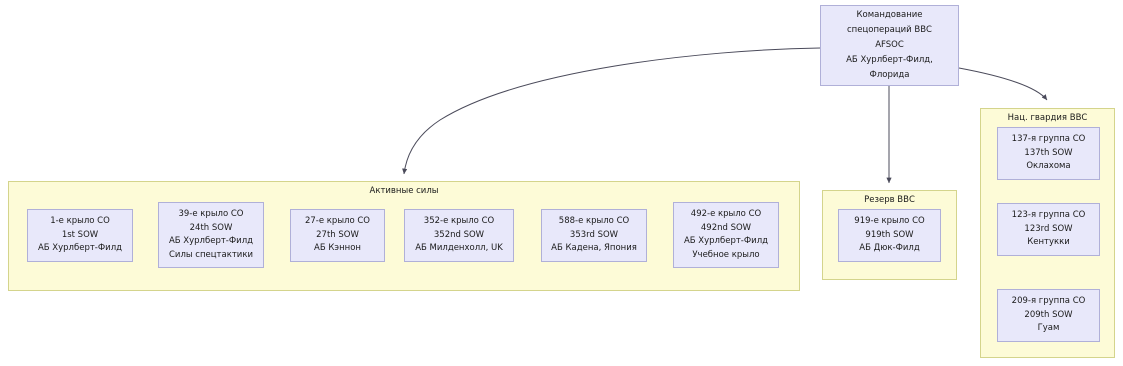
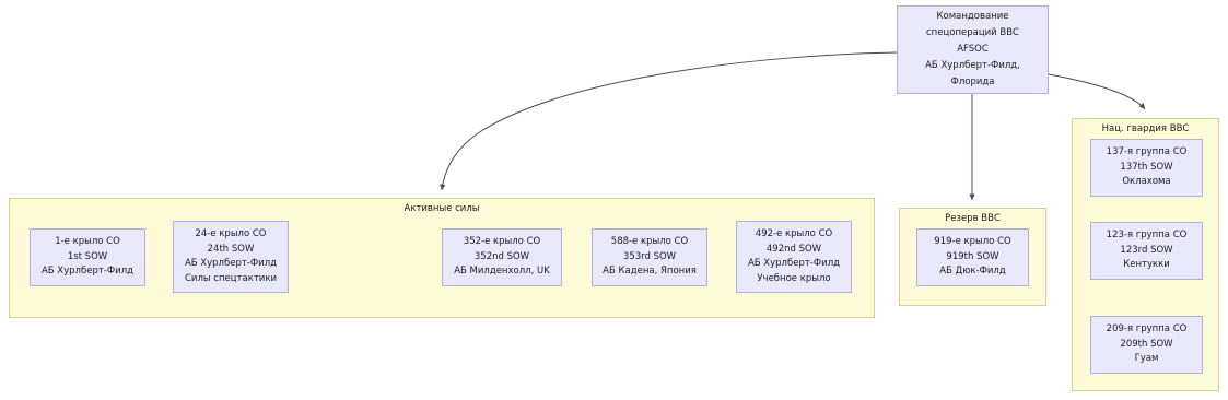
  Командование
  спецопераций ВВС
  AFSOC
  АБ Хурлберт-Филд,
  Флорида
  Активные силы
  1-е крыло СО
  1st SOW
  АБ Хурлберт-Филд
- 39-е крыло СО
+ 24-е крыло СО
  24th SOW
  АБ Хурлберт-Филд
  Силы спецтактики
- 27-е крыло СО
- 27th SOW
- АБ Кэннон
  352-е крыло СО
  352nd SOW
  АБ Милденхолл, UK
  588-е крыло СО
  353rd SOW
  АБ Кадена, Япония
  492-е крыло СО
  492nd SOW
  АБ Хурлберт-Филд
  Учебное крыло
  Резерв ВВС
  919-е крыло СО
  919th SOW
  АБ Дюк-Филд
  Нац. гвардия ВВС
  137-я группа СО
  137th SOW
  Оклахома
  123-я группа СО
  123rd SOW
  Кентукки
  209-я группа СО
  209th SOW
  Гуам
